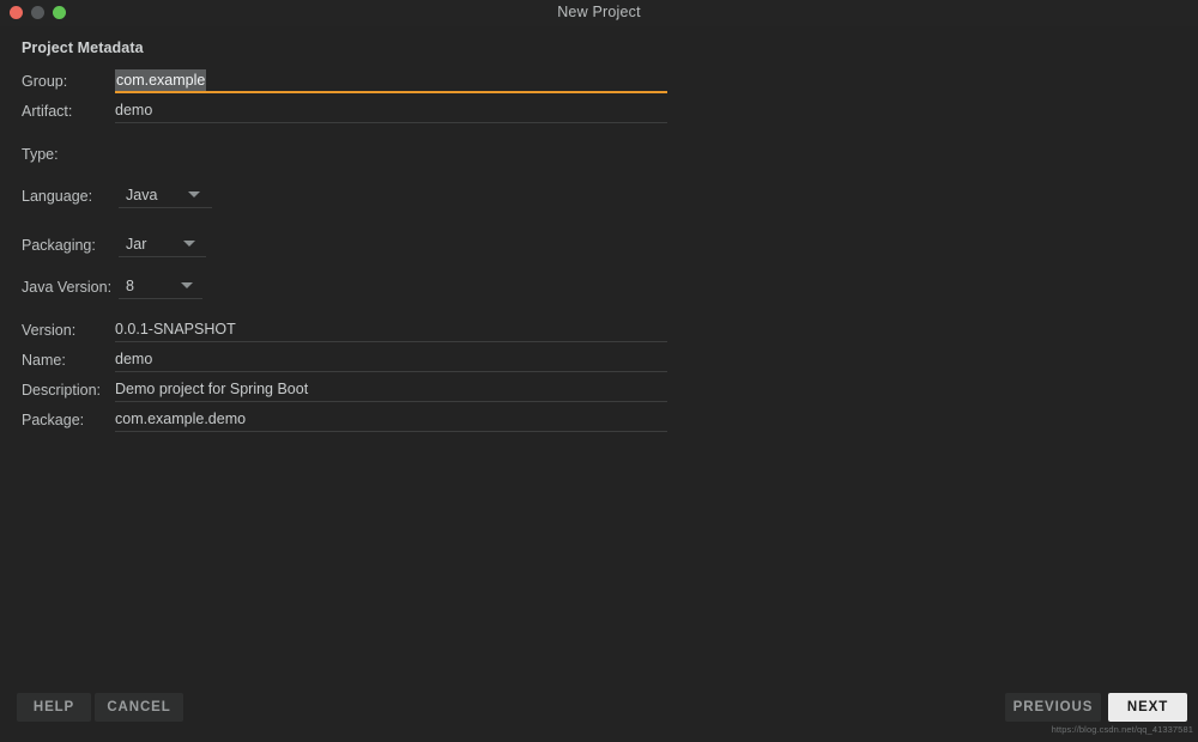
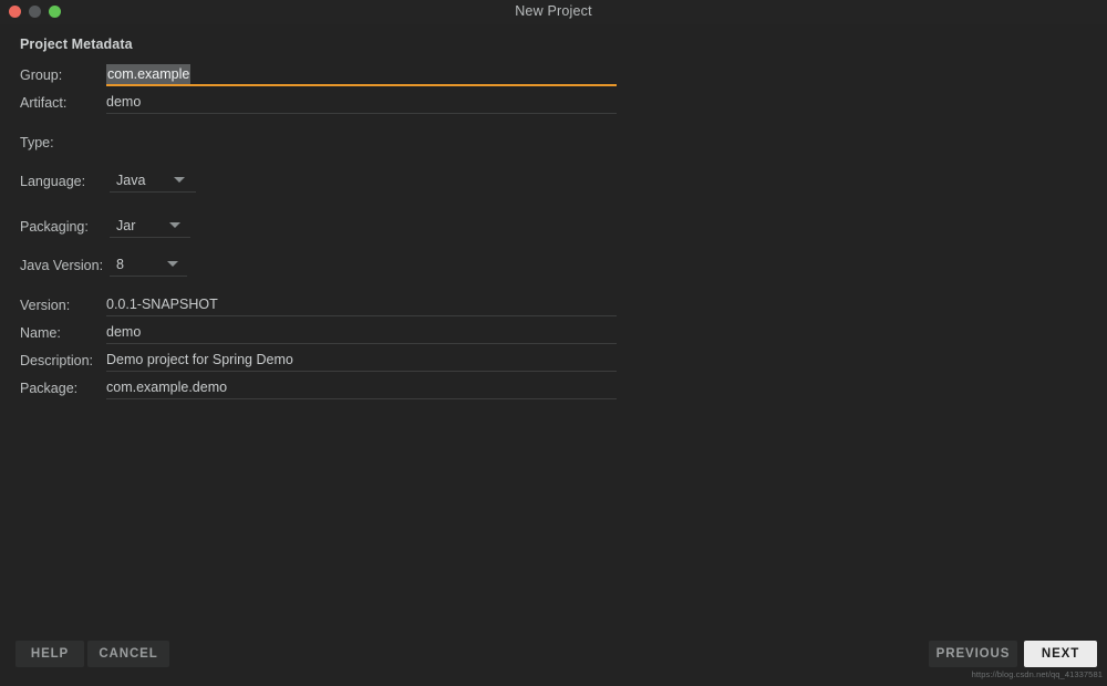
  New Project
  Project Metadata
  Group:
  com.example
  Artifact:
  demo
  Type:
  Language:
  Java
  Packaging:
  Jar
  Java Version:
  8
  Version:
  0.0.1-SNAPSHOT
  Name:
  demo
  Description:
- Demo project for Spring Boot
+ Demo project for Spring Demo
  Package:
  com.example.demo
  HELP
  CANCEL
  PREVIOUS
  NEXT
  https://blog.csdn.net/qq_41337581
